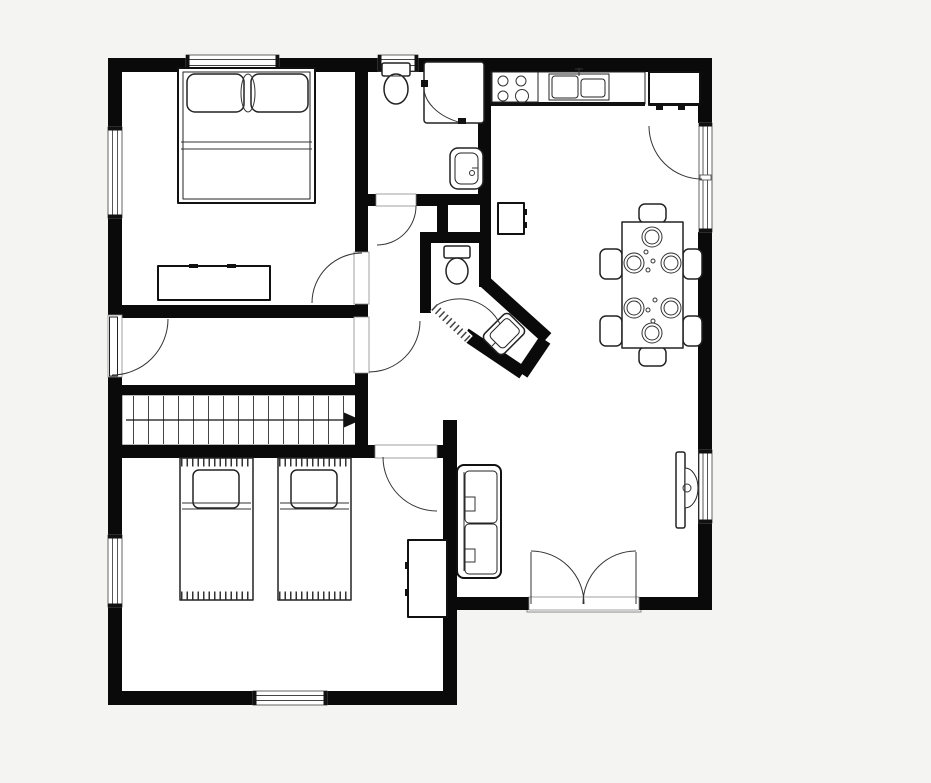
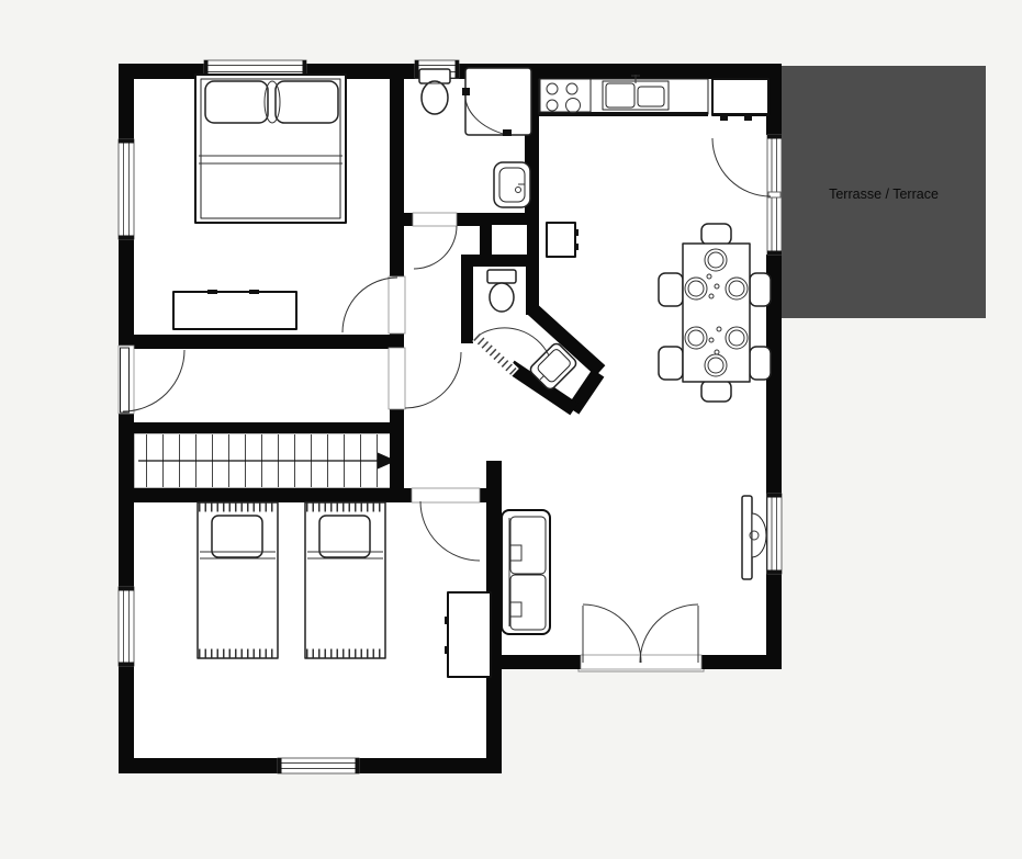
+ Terrasse / Terrace
